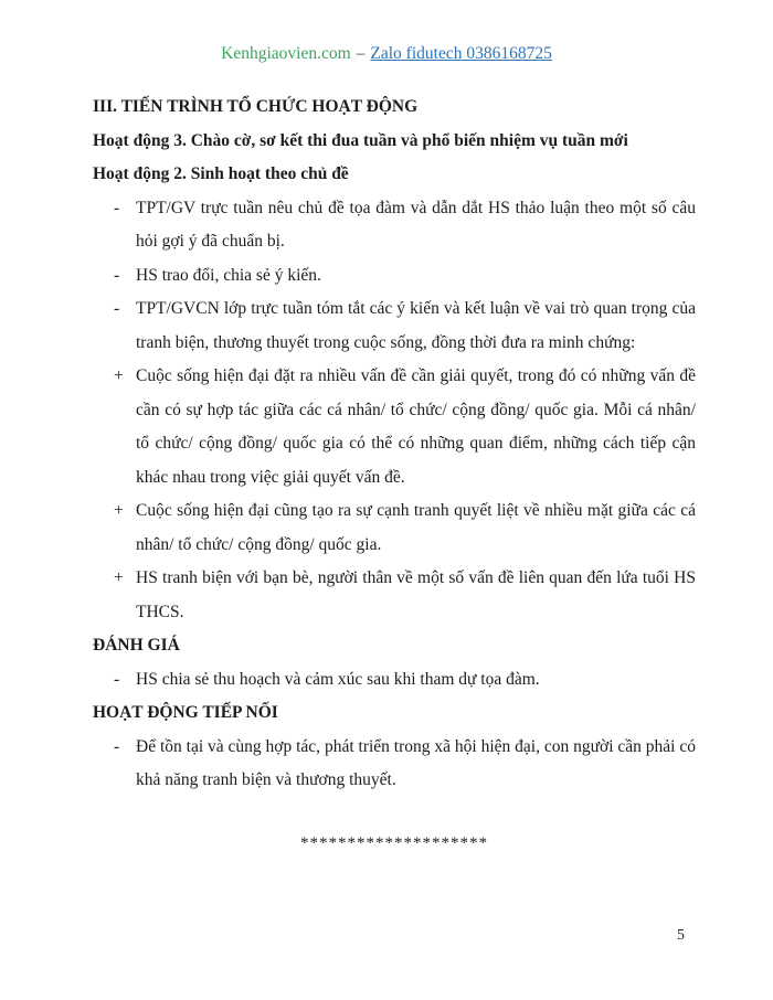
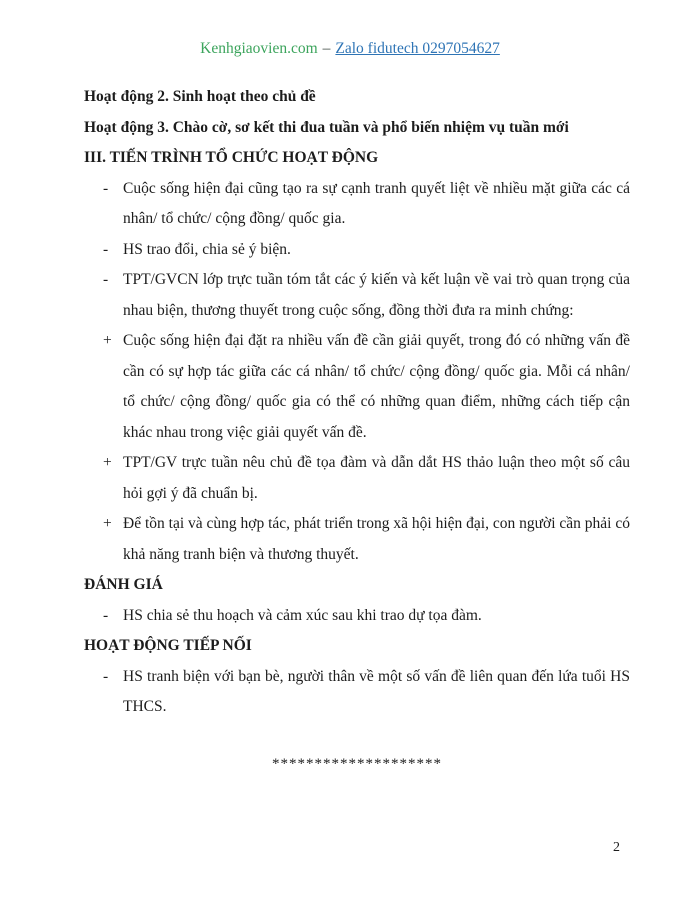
- Kenhgiaovien.com – Zalo fidutech 0386168725
+ Kenhgiaovien.com – Zalo fidutech 0297054627
- III. TIẾN TRÌNH TỔ CHỨC HOẠT ĐỘNG
+ Hoạt động 2. Sinh hoạt theo chủ đề
  Hoạt động 3. Chào cờ, sơ kết thi đua tuần và phổ biến nhiệm vụ tuần mới
- Hoạt động 2. Sinh hoạt theo chủ đề
+ III. TIẾN TRÌNH TỔ CHỨC HOẠT ĐỘNG
  -
- TPT/GV trực tuần nêu chủ đề tọa đàm và dẫn dắt HS thảo luận theo một số câu hỏi gợi ý đã chuẩn bị.
+ Cuộc sống hiện đại cũng tạo ra sự cạnh tranh quyết liệt về nhiều mặt giữa các cá nhân/ tổ chức/ cộng đồng/ quốc gia.
  -
- HS trao đổi, chia sẻ ý kiến.
+ HS trao đổi, chia sẻ ý biện.
  -
- TPT/GVCN lớp trực tuần tóm tắt các ý kiến và kết luận về vai trò quan trọng của tranh biện, thương thuyết trong cuộc sống, đồng thời đưa ra minh chứng:
+ TPT/GVCN lớp trực tuần tóm tắt các ý kiến và kết luận về vai trò quan trọng của nhau biện, thương thuyết trong cuộc sống, đồng thời đưa ra minh chứng:
  +
  Cuộc sống hiện đại đặt ra nhiều vấn đề cần giải quyết, trong đó có những vấn đề cần có sự hợp tác giữa các cá nhân/ tổ chức/ cộng đồng/ quốc gia. Mỗi cá nhân/ tổ chức/ cộng đồng/ quốc gia có thể có những quan điểm, những cách tiếp cận khác nhau trong việc giải quyết vấn đề.
  +
- Cuộc sống hiện đại cũng tạo ra sự cạnh tranh quyết liệt về nhiều mặt giữa các cá nhân/ tổ chức/ cộng đồng/ quốc gia.
+ TPT/GV trực tuần nêu chủ đề tọa đàm và dẫn dắt HS thảo luận theo một số câu hỏi gợi ý đã chuẩn bị.
  +
- HS tranh biện với bạn bè, người thân về một số vấn đề liên quan đến lứa tuổi HS THCS.
+ Để tồn tại và cùng hợp tác, phát triển trong xã hội hiện đại, con người cần phải có khả năng tranh biện và thương thuyết.
  ĐÁNH GIÁ
  -
- HS chia sẻ thu hoạch và cảm xúc sau khi tham dự tọa đàm.
+ HS chia sẻ thu hoạch và cảm xúc sau khi trao dự tọa đàm.
  HOẠT ĐỘNG TIẾP NỐI
  -
- Để tồn tại và cùng hợp tác, phát triển trong xã hội hiện đại, con người cần phải có khả năng tranh biện và thương thuyết.
+ HS tranh biện với bạn bè, người thân về một số vấn đề liên quan đến lứa tuổi HS THCS.
  ********************
- 5
+ 2
